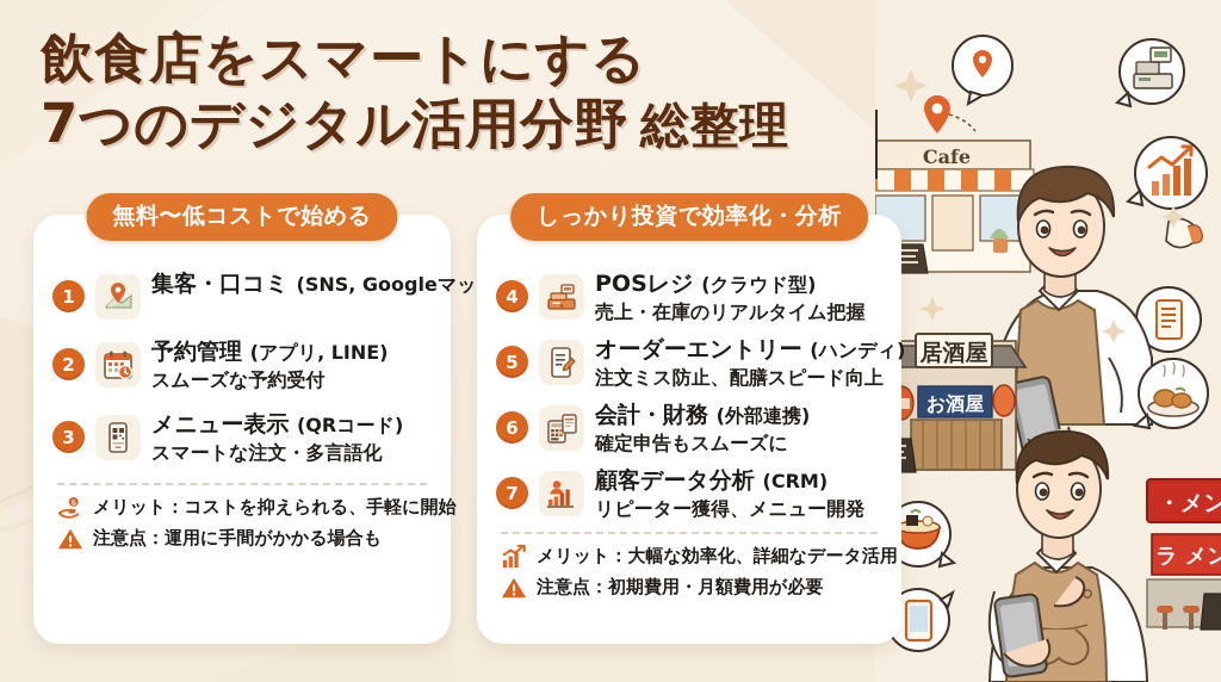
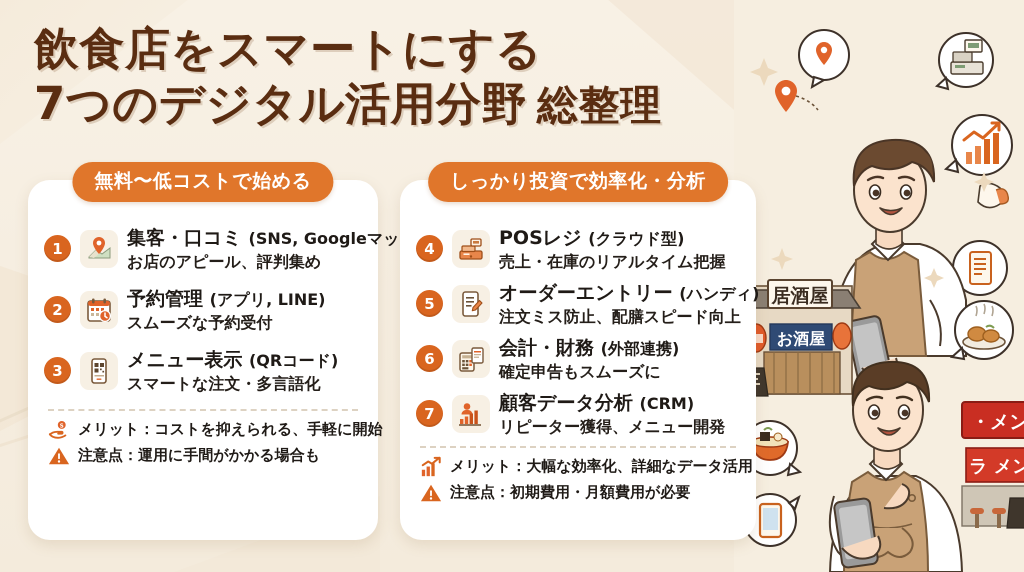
  飲食店をスマートにする
  7つのデジタル活用分野 総整理
  無料〜低コストで始める
  1
  集客・口コミ (SNS, Googleマッ
+ お店のアピール、評判集め
  2
  予約管理 (アプリ, LINE)
  スムーズな予約受付
  3
  メニュー表示 (QRコード)
  スマートな注文・多言語化
  メリット：コストを抑えられる、手軽に開始
  注意点：運用に手間がかかる場合も
  しっかり投資で効率化・分析
  4
  POSレジ (クラウド型)
  売上・在庫のリアルタイム把握
  5
  オーダーエントリー (ハンディ)
  注文ミス防止、配膳スピード向上
  6
  会計・財務 (外部連携)
  確定申告もスムーズに
  7
  顧客データ分析 (CRM)
  リピーター獲得、メニュー開発
  メリット：大幅な効率化、詳細なデータ活用
  注意点：初期費用・月額費用が必要
- Cafe
  居酒屋
  お酒屋
  ・メン
  ラ メン
